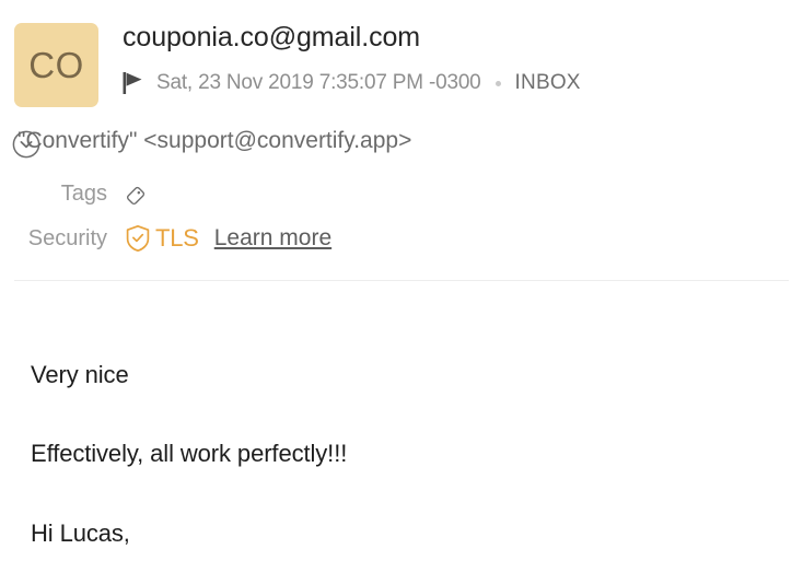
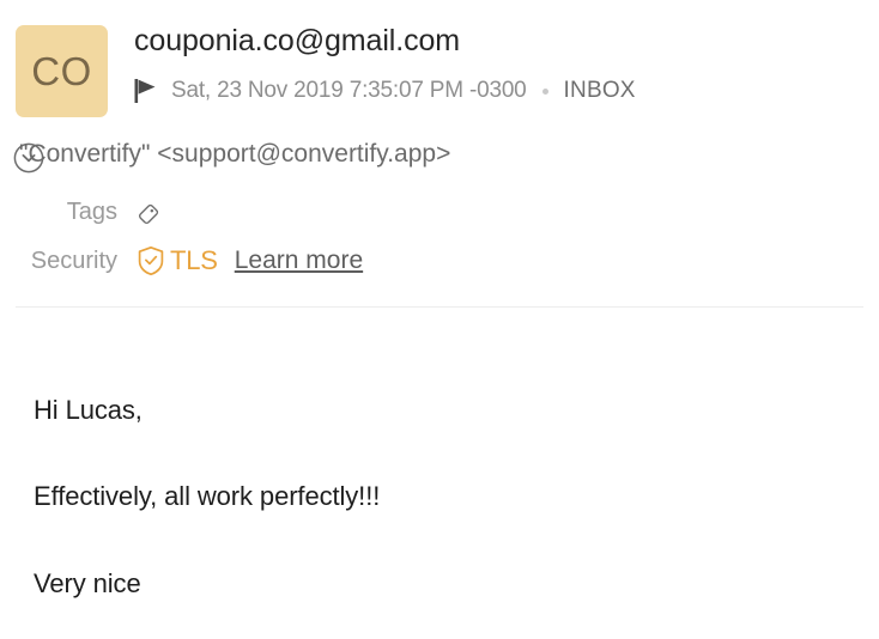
  CO
  couponia.co@gmail.com
  Sat, 23 Nov 2019 7:35:07 PM -0300
  INBOX
  "Convertify" <support@convertify.app>
  Tags
  Security
  TLS
  Learn more
- Very nice
+ Hi Lucas,
  Effectively, all work perfectly!!!
- Hi Lucas,
+ Very nice
